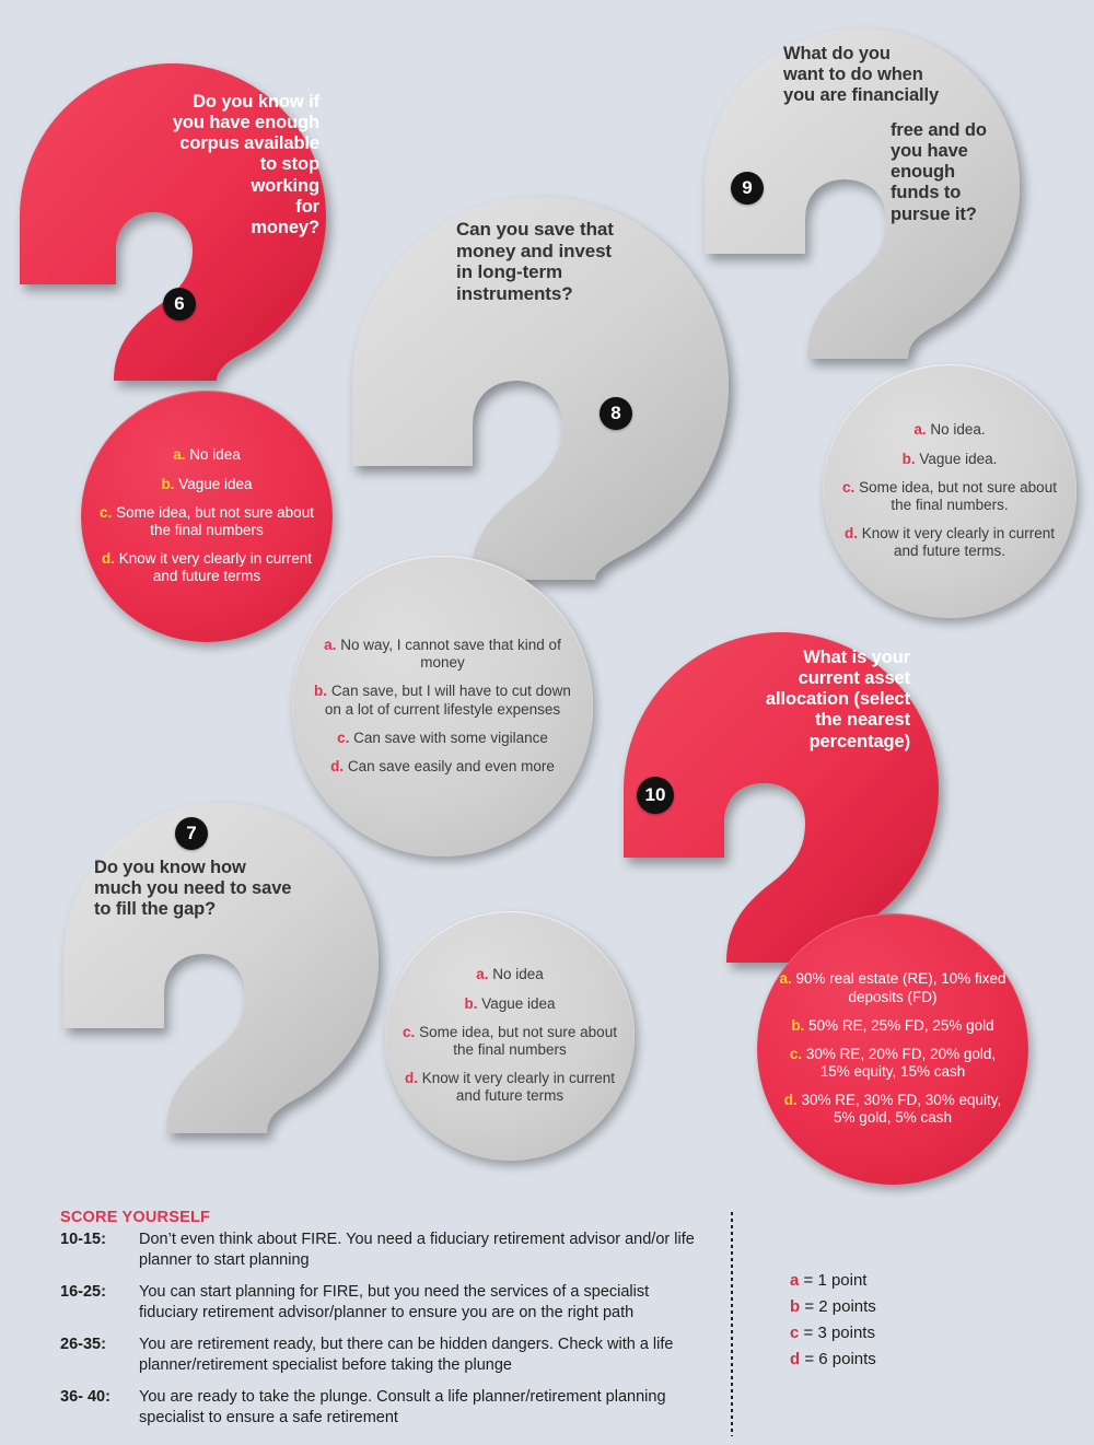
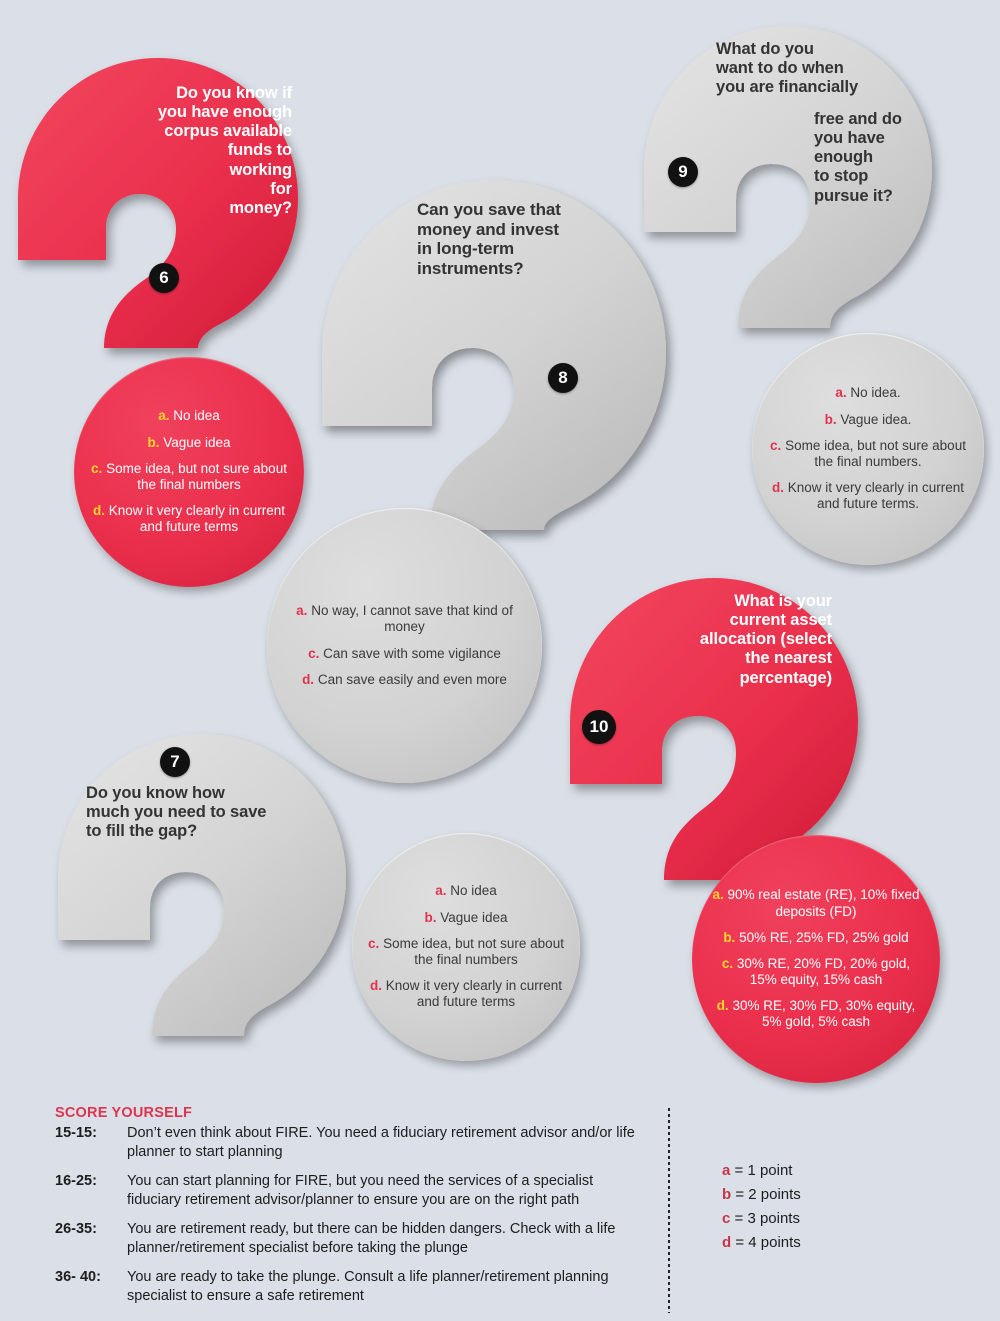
  Do you know if
  you have enough
  corpus available
- to stop
+ funds to
  working
  for
  money?
  6
  a. No idea
  b. Vague idea
  c. Some idea, but not sure about the final numbers
  d. Know it very clearly in current and future terms
  Can you save that
  money and invest
  in long-term
  instruments?
  8
  a. No way, I cannot save that kind of money
- b. Can save, but I will have to cut down on a lot of current lifestyle expenses
  c. Can save with some vigilance
  d. Can save easily and even more
  What do you
  want to do when
  you are financially
  free and do
  you have
  enough
- funds to
+ to stop
  pursue it?
  9
  a. No idea.
  b. Vague idea.
  c. Some idea, but not sure about the final numbers.
  d. Know it very clearly in current and future terms.
  What is your
  current asset
  allocation (select
  the nearest
  percentage)
  10
  a. 90% real estate (RE), 10% fixed deposits (FD)
  b. 50% RE, 25% FD, 25% gold
  c. 30% RE, 20% FD, 20% gold, 15% equity, 15% cash
  d. 30% RE, 30% FD, 30% equity, 5% gold, 5% cash
  Do you know how
  much you need to save
  to fill the gap?
  7
  a. No idea
  b. Vague idea
  c. Some idea, but not sure about the final numbers
  d. Know it very clearly in current and future terms
  SCORE YOURSELF
- 10-15:
+ 15-15:
  Don’t even think about FIRE. You need a fiduciary retirement advisor and/or life planner to start planning
  16-25:
  You can start planning for FIRE, but you need the services of a specialist fiduciary retirement advisor/planner to ensure you are on the right path
  26-35:
  You are retirement ready, but there can be hidden dangers. Check with a life planner/retirement specialist before taking the plunge
  36- 40:
  You are ready to take the plunge. Consult a life planner/retirement planning specialist to ensure a safe retirement
  a = 1 point
  b = 2 points
  c = 3 points
- d = 6 points
+ d = 4 points
